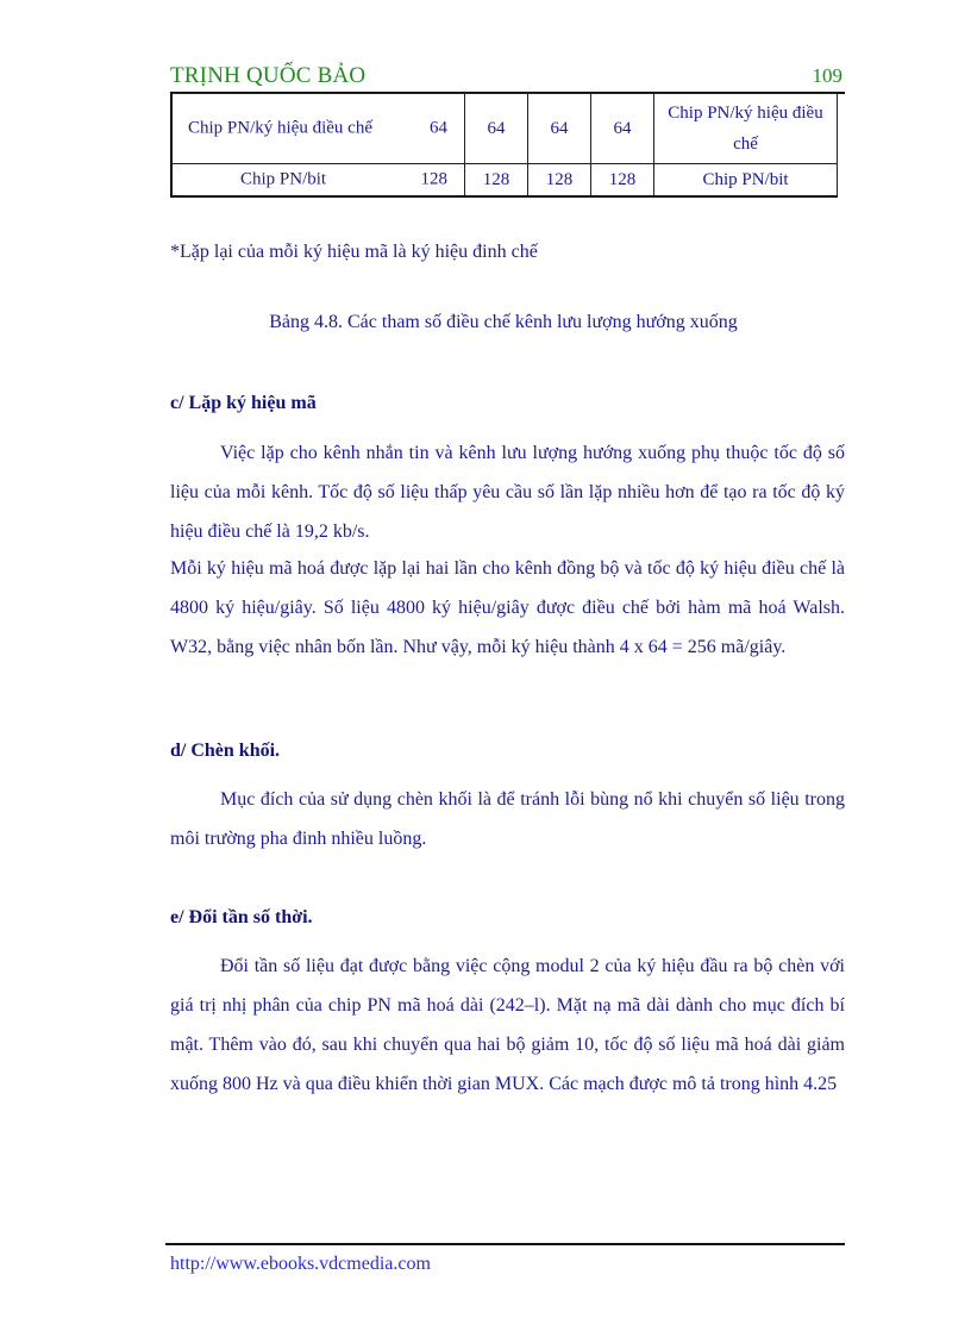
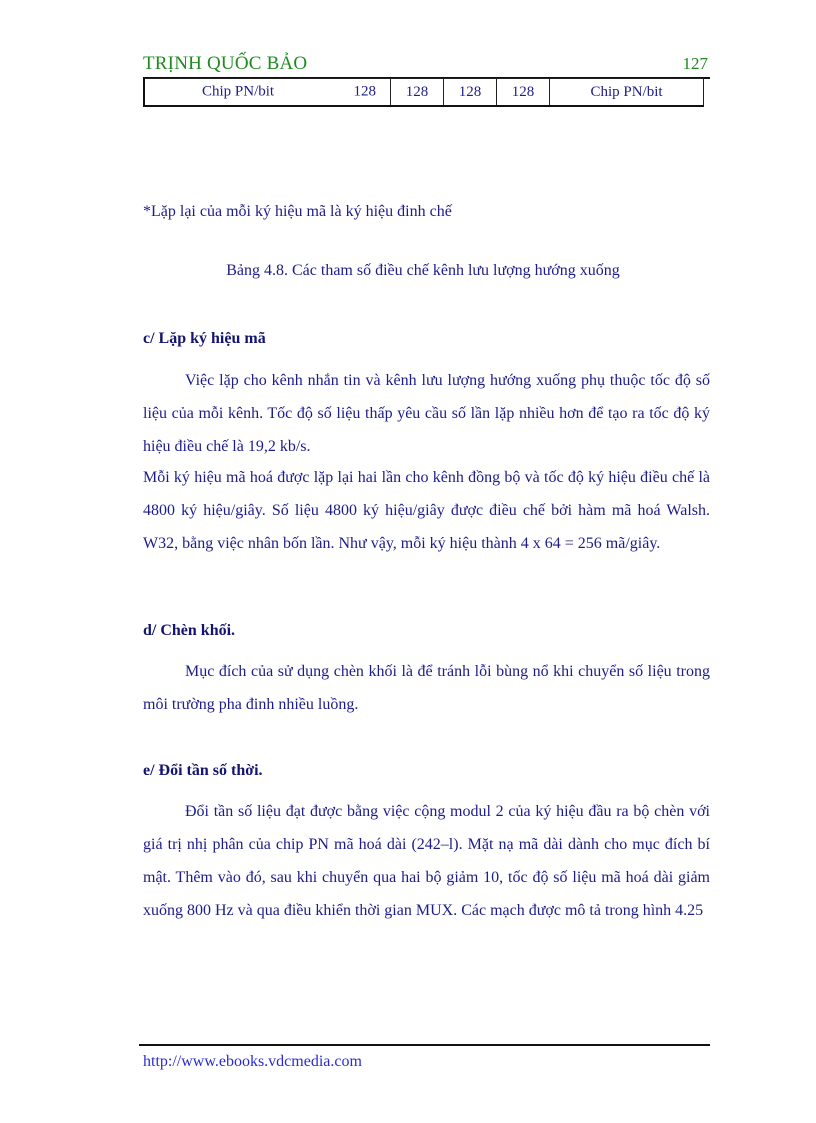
  TRỊNH QUỐC BẢO
- 109
+ 127
- Chip PN/ký hiệu điều chế 64	64	64	64	Chip PN/ký hiệu điều chế
  Chip PN/bit 128	128	128	128	Chip PN/bit
  *Lặp lại của mỗi ký hiệu mã là ký hiệu đinh chế
  Bảng 4.8. Các tham số điều chế kênh lưu lượng hướng xuống
  c/ Lặp ký hiệu mã
  Việc lặp cho kênh nhắn tin và kênh lưu lượng hướng xuống phụ thuộc tốc độ số liệu của mỗi kênh. Tốc độ số liệu thấp yêu cầu số lần lặp nhiều hơn để tạo ra tốc độ ký hiệu điều chế là 19,2 kb/s.
  Mỗi ký hiệu mã hoá được lặp lại hai lần cho kênh đồng bộ và tốc độ ký hiệu điều chế là 4800 ký hiệu/giây. Số liệu 4800 ký hiệu/giây được điều chế bởi hàm mã hoá Walsh. W32, bằng việc nhân bốn lần. Như vậy, mỗi ký hiệu thành 4 x 64 = 256 mã/giây.
  d/ Chèn khối.
  Mục đích của sử dụng chèn khối là để tránh lỗi bùng nổ khi chuyển số liệu trong môi trường pha đinh nhiều luồng.
  e/ Đổi tần số thời.
  Đổi tần số liệu đạt được bằng việc cộng modul 2 của ký hiệu đầu ra bộ chèn với giá trị nhị phân của chip PN mã hoá dài (242–l). Mặt nạ mã dài dành cho mục đích bí mật. Thêm vào đó, sau khi chuyển qua hai bộ giảm 10, tốc độ số liệu mã hoá dài giảm xuống 800 Hz và qua điều khiển thời gian MUX. Các mạch được mô tả trong hình 4.25
  http://www.ebooks.vdcmedia.com
